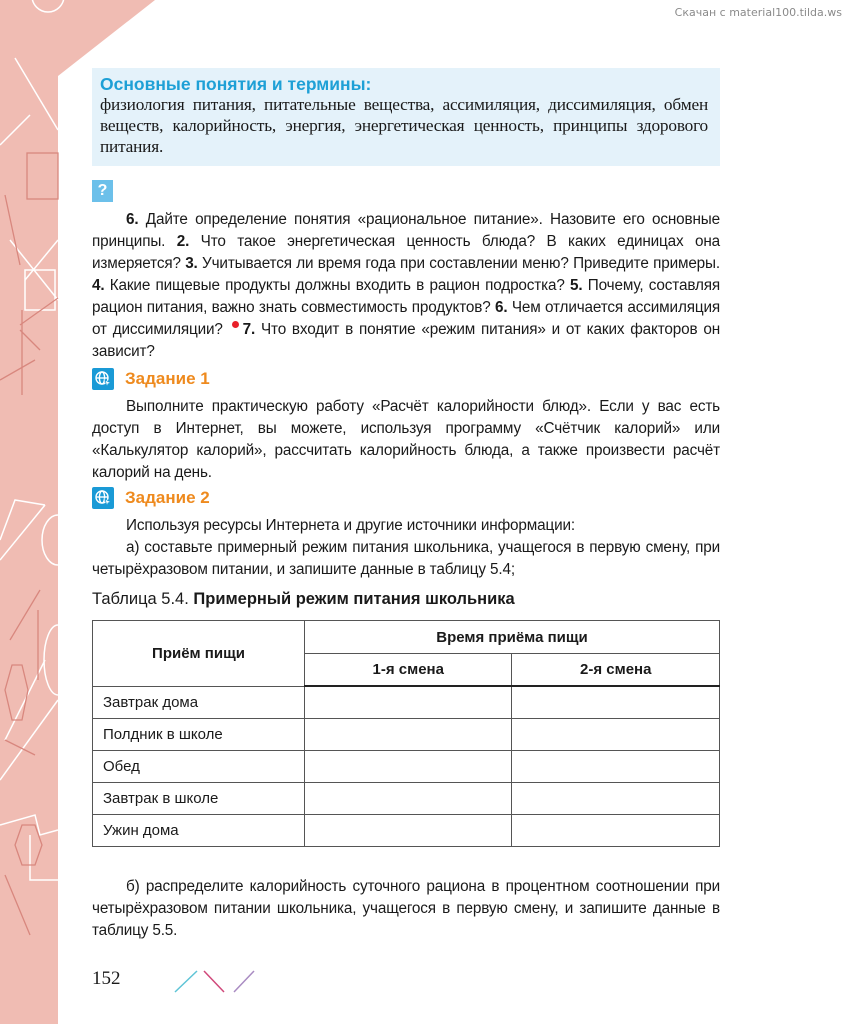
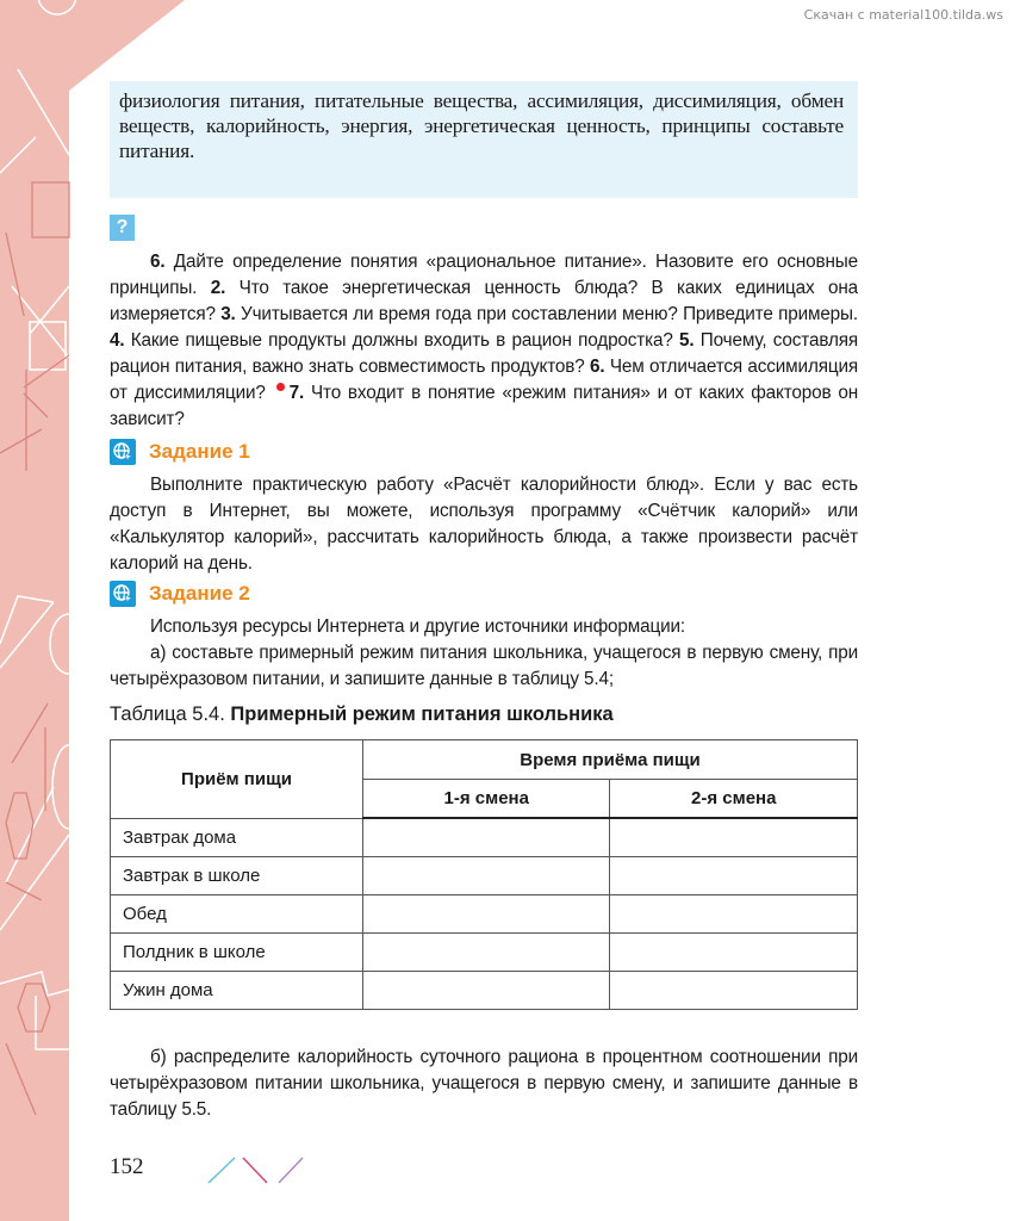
  Скачан с material100.tilda.ws
- Основные понятия и термины:
- физиология питания, питательные вещества, ассимиляция, диссимиляция, обмен веществ, калорийность, энергия, энергетическая ценность, принципы здорового питания.
+ физиология питания, питательные вещества, ассимиляция, диссимиляция, обмен веществ, калорийность, энергия, энергетическая ценность, принципы составьте питания.
  ?
  6. Дайте определение понятия «рациональное питание». Назовите его основные принципы. 2. Что такое энергетическая ценность блюда? В каких единицах она измеряется? 3. Учитывается ли время года при составлении меню? Приведите примеры. 4. Какие пищевые продукты должны входить в рацион подростка? 5. Почему, составляя рацион питания, важно знать совместимость продуктов? 6. Чем отличается ассимиляция от диссимиляции? 7. Что входит в понятие «режим питания» и от каких факторов он зависит?
  Задание 1
  Выполните практическую работу «Расчёт калорийности блюд». Если у вас есть доступ в Интернет, вы можете, используя программу «Счётчик калорий» или «Калькулятор калорий», рассчитать калорийность блюда, а также произвести расчёт калорий на день.
  Задание 2
  Используя ресурсы Интернета и другие источники информации:
  а) составьте примерный режим питания школьника, учащегося в первую смену, при четырёхразовом питании, и запишите данные в таблицу 5.4;
  Таблица 5.4. Примерный режим питания школьника
  Приём пищи	Время приёма пищи
  1-я смена	2-я смена
  Завтрак дома
- Полдник в школе
+ Завтрак в школе
  Обед
- Завтрак в школе
+ Полдник в школе
  Ужин дома
  б) распределите калорийность суточного рациона в процентном соотношении при четырёхразовом питании школьника, учащегося в первую смену, и запишите данные в таблицу 5.5.
  152
